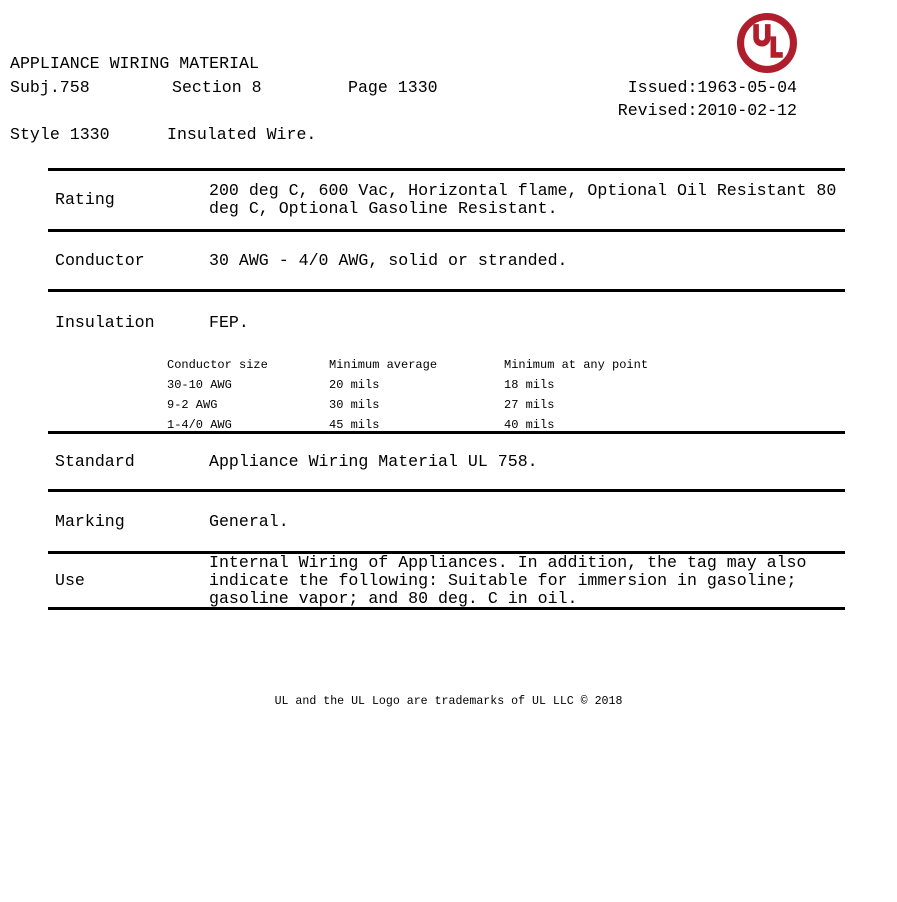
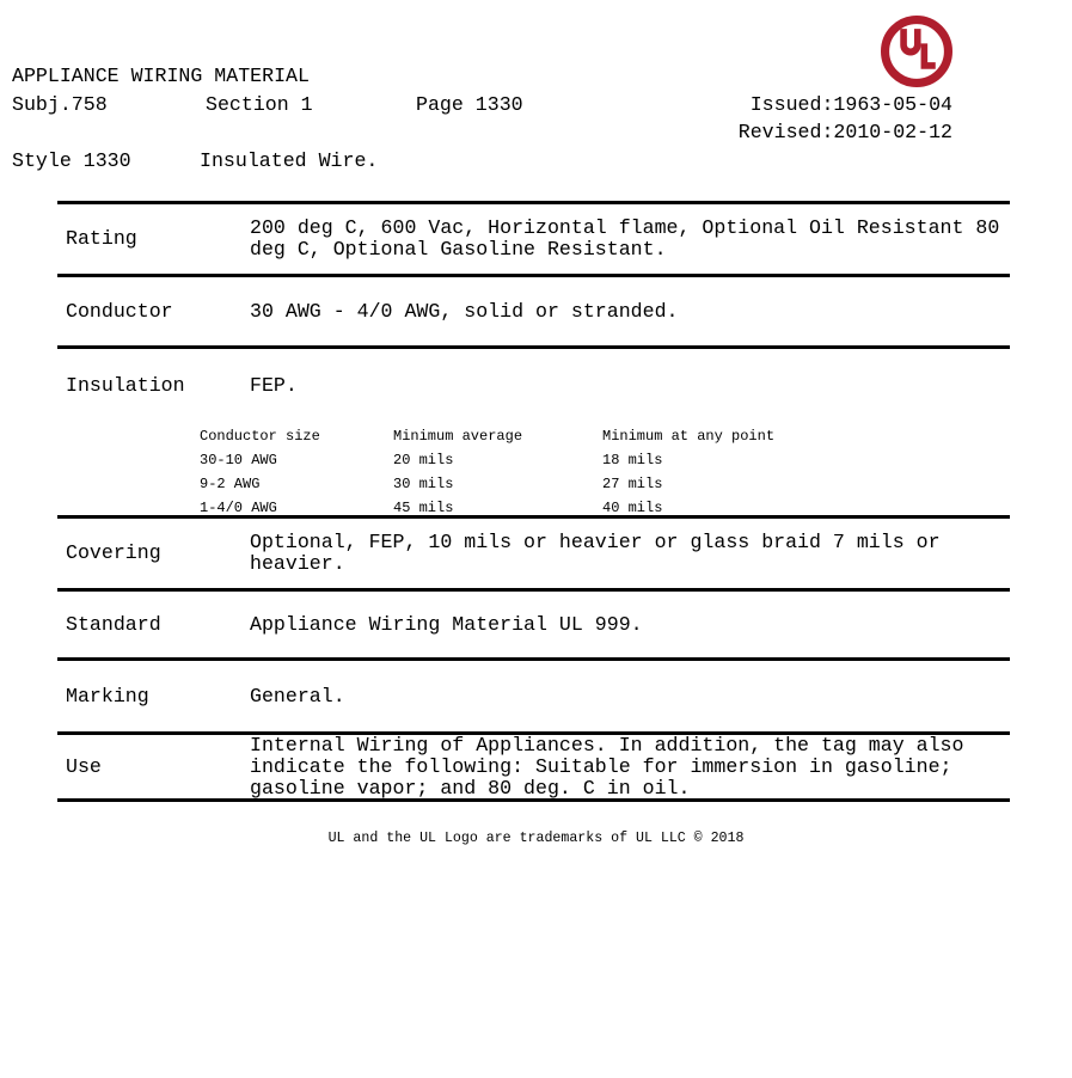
  APPLIANCE WIRING MATERIAL
  Subj.758
- Section 8
+ Section 1
  Page 1330
  Issued:1963-05-04
  Revised:2010-02-12
  Style 1330
  Insulated Wire.
  Rating
  200 deg C, 600 Vac, Horizontal flame, Optional Oil Resistant 80 deg C, Optional Gasoline Resistant.
  Conductor
  30 AWG - 4/0 AWG, solid or stranded.
  Insulation
  FEP.
  Conductor size
  Minimum average
  Minimum at any point
  30-10 AWG
  20 mils
  18 mils
  9-2 AWG
  30 mils
  27 mils
  1-4/0 AWG
  45 mils
  40 mils
+ Covering
+ Optional, FEP, 10 mils or heavier or glass braid 7 mils or heavier.
  Standard
- Appliance Wiring Material UL 758.
+ Appliance Wiring Material UL 999.
  Marking
  General.
  Use
  Internal Wiring of Appliances. In addition, the tag may also indicate the following: Suitable for immersion in gasoline; gasoline vapor; and 80 deg. C in oil.
  UL and the UL Logo are trademarks of UL LLC © 2018
